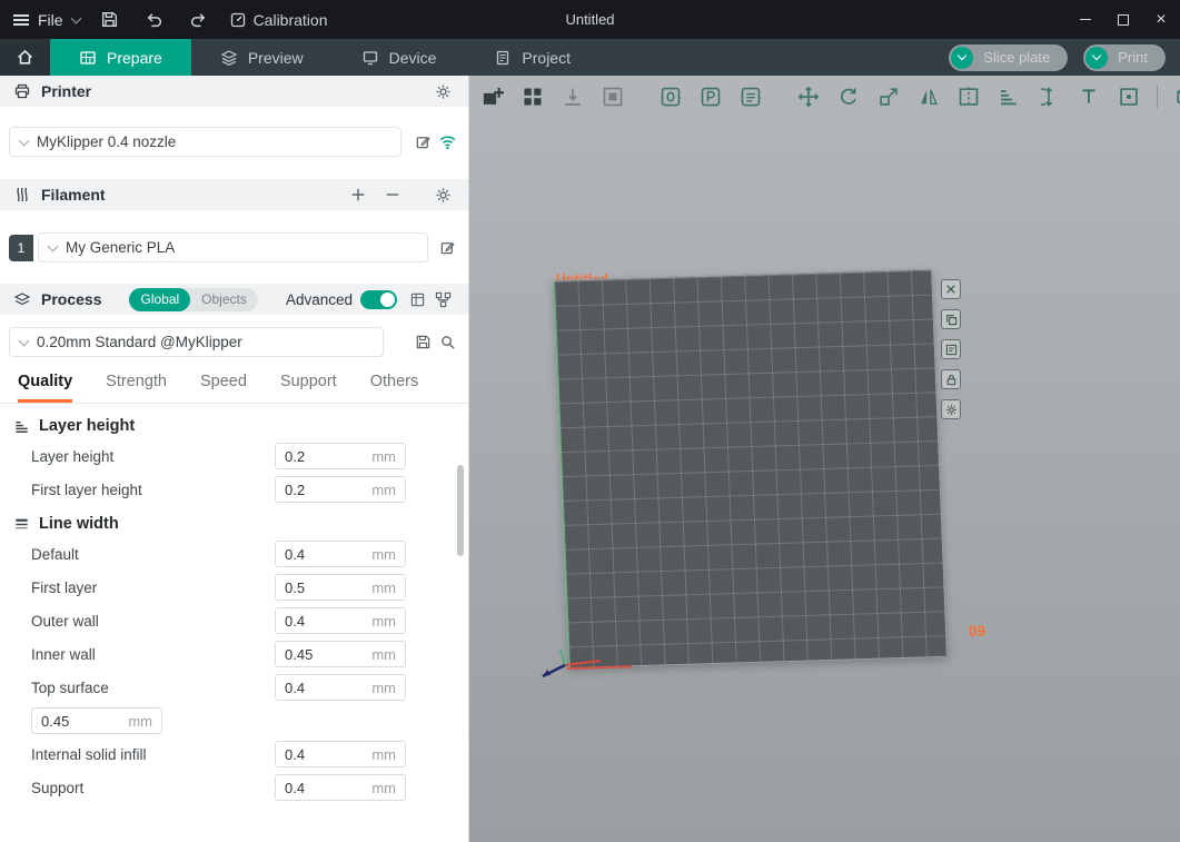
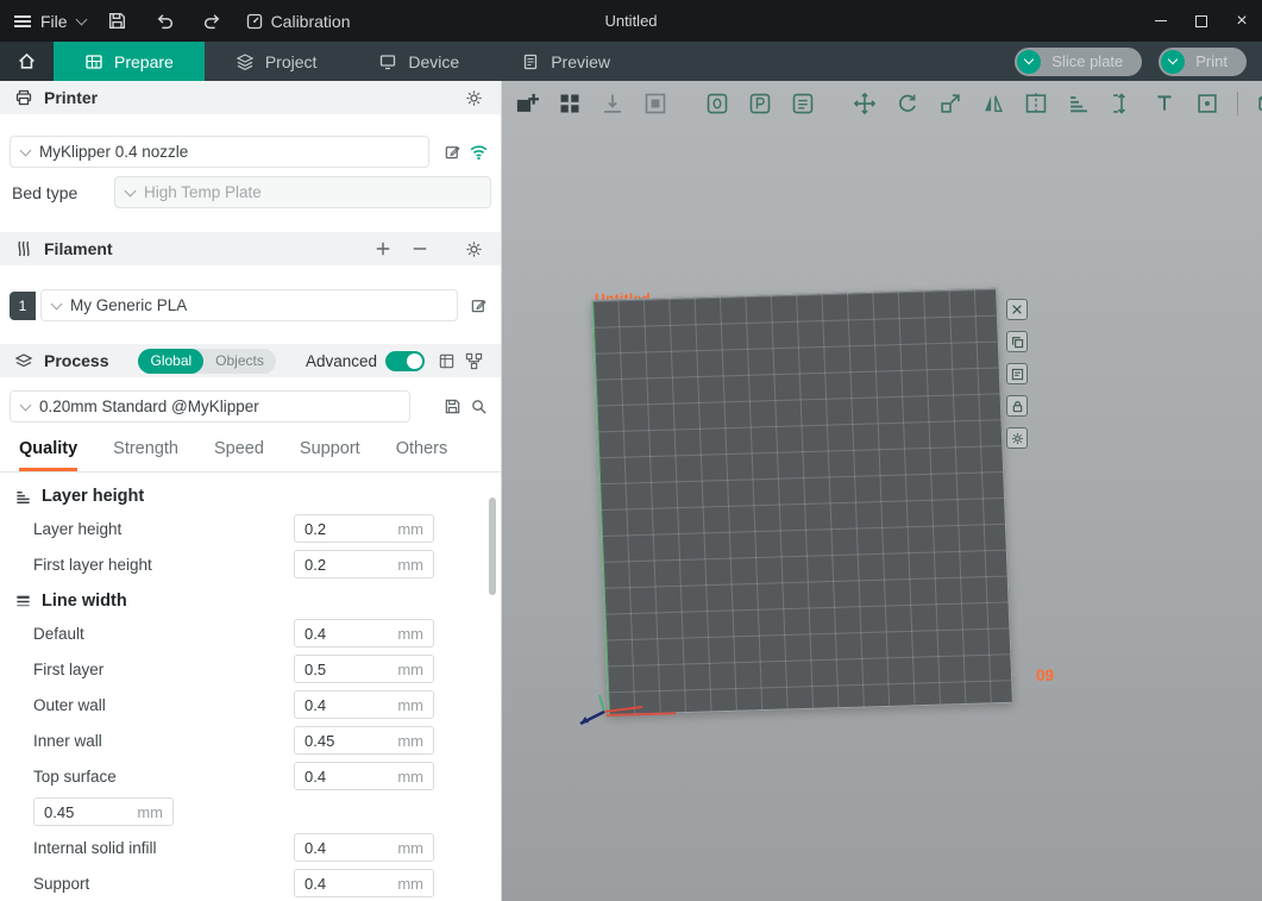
  File
  Calibration
  Untitled
  ×
  Prepare
- Preview
+ Project
  Device
- Project
+ Preview
  Slice plate
  Print
  Printer
  MyKlipper 0.4 nozzle
+ Bed type
+ High Temp Plate
  Filament
  1
  My Generic PLA
  Process
  Global
  Objects
  Advanced
  0.20mm Standard @MyKlipper
  Quality
  Strength
  Speed
  Support
  Others
  Layer height
  Layer height
  0.2
  mm
  First layer height
  0.2
  mm
  Line width
  Default
  0.4
  mm
  First layer
  0.5
  mm
  Outer wall
  0.4
  mm
  Inner wall
  0.45
  mm
  Top surface
  0.4
  mm
  0.45
  mm
  Internal solid infill
  0.4
  mm
  Support
  0.4
  mm
  09
